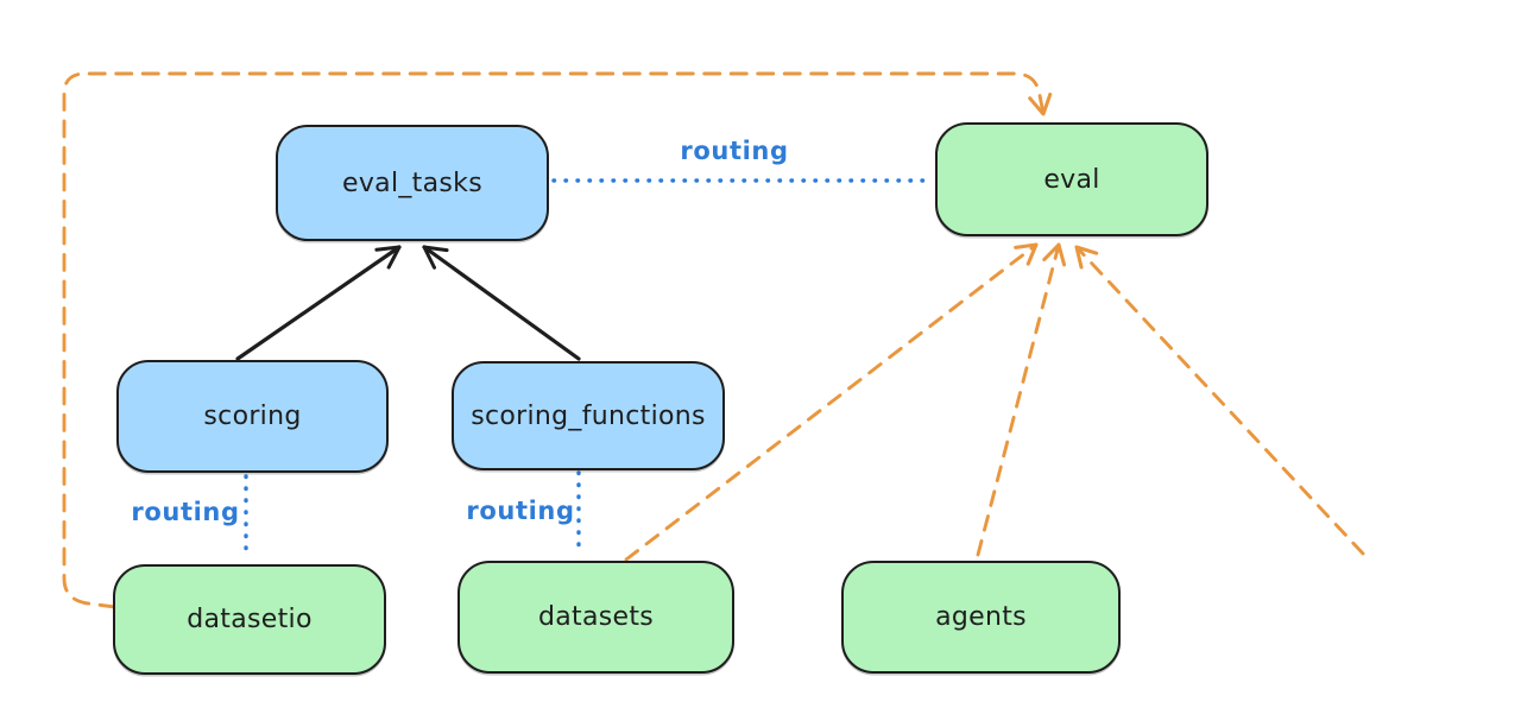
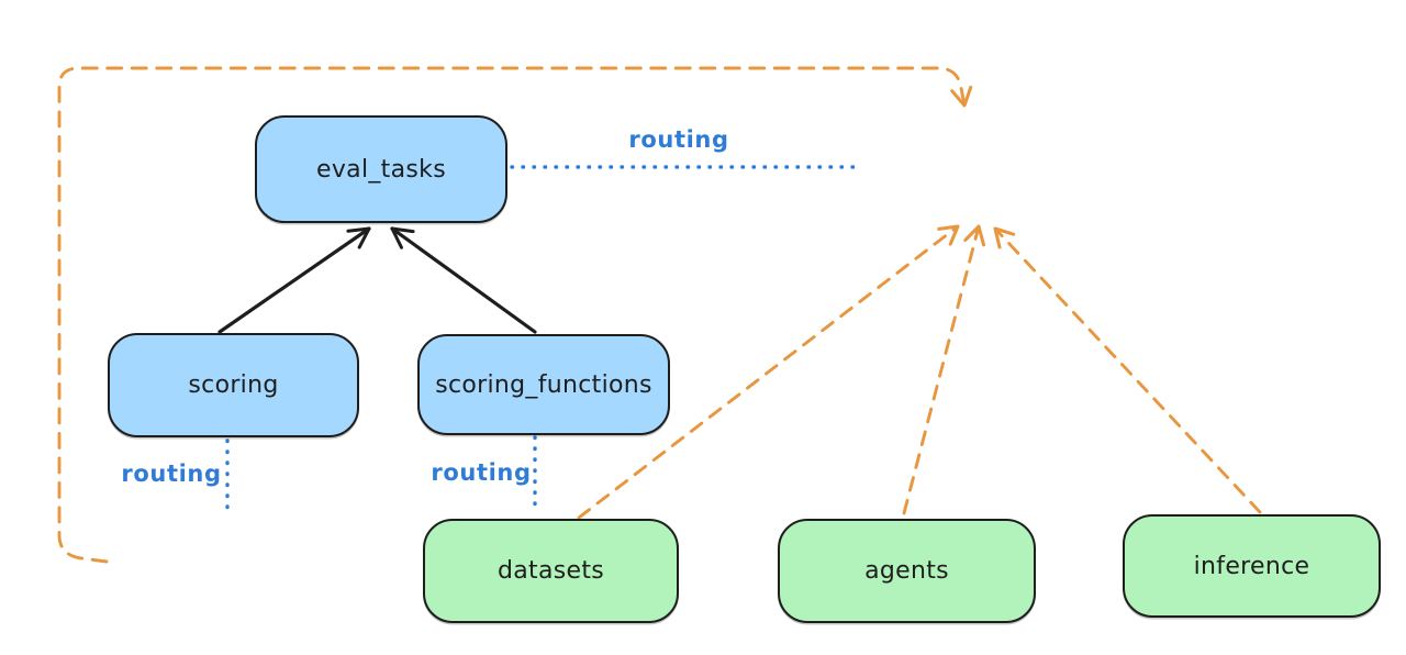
  eval_tasks
- eval
  scoring
  scoring_functions
- datasetio
  datasets
  agents
+ inference
  routing
  routing
  routing
